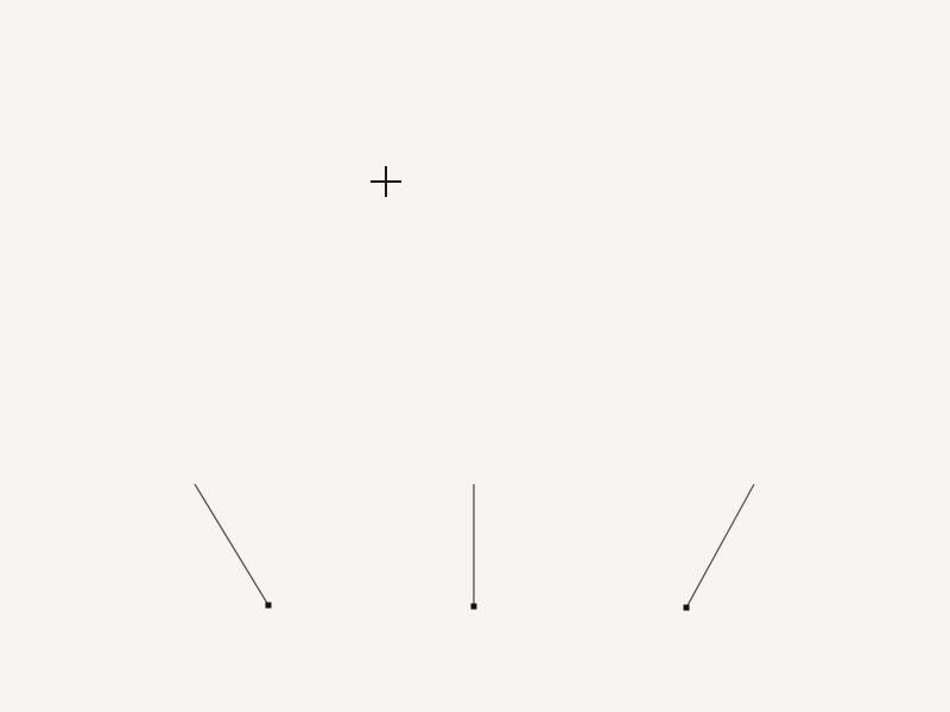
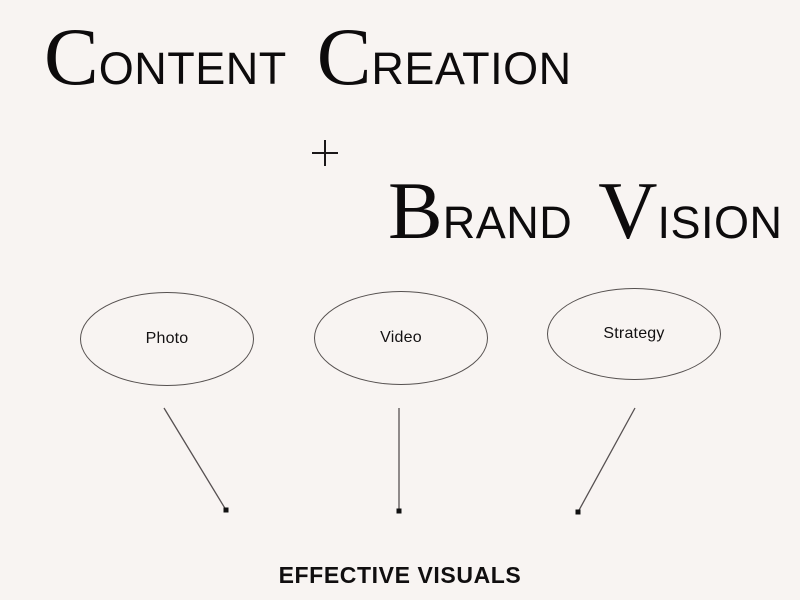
+ CONTENT CREATION
+ BRAND VISION
+ Photo
+ Video
+ Strategy
+ EFFECTIVE VISUALS
